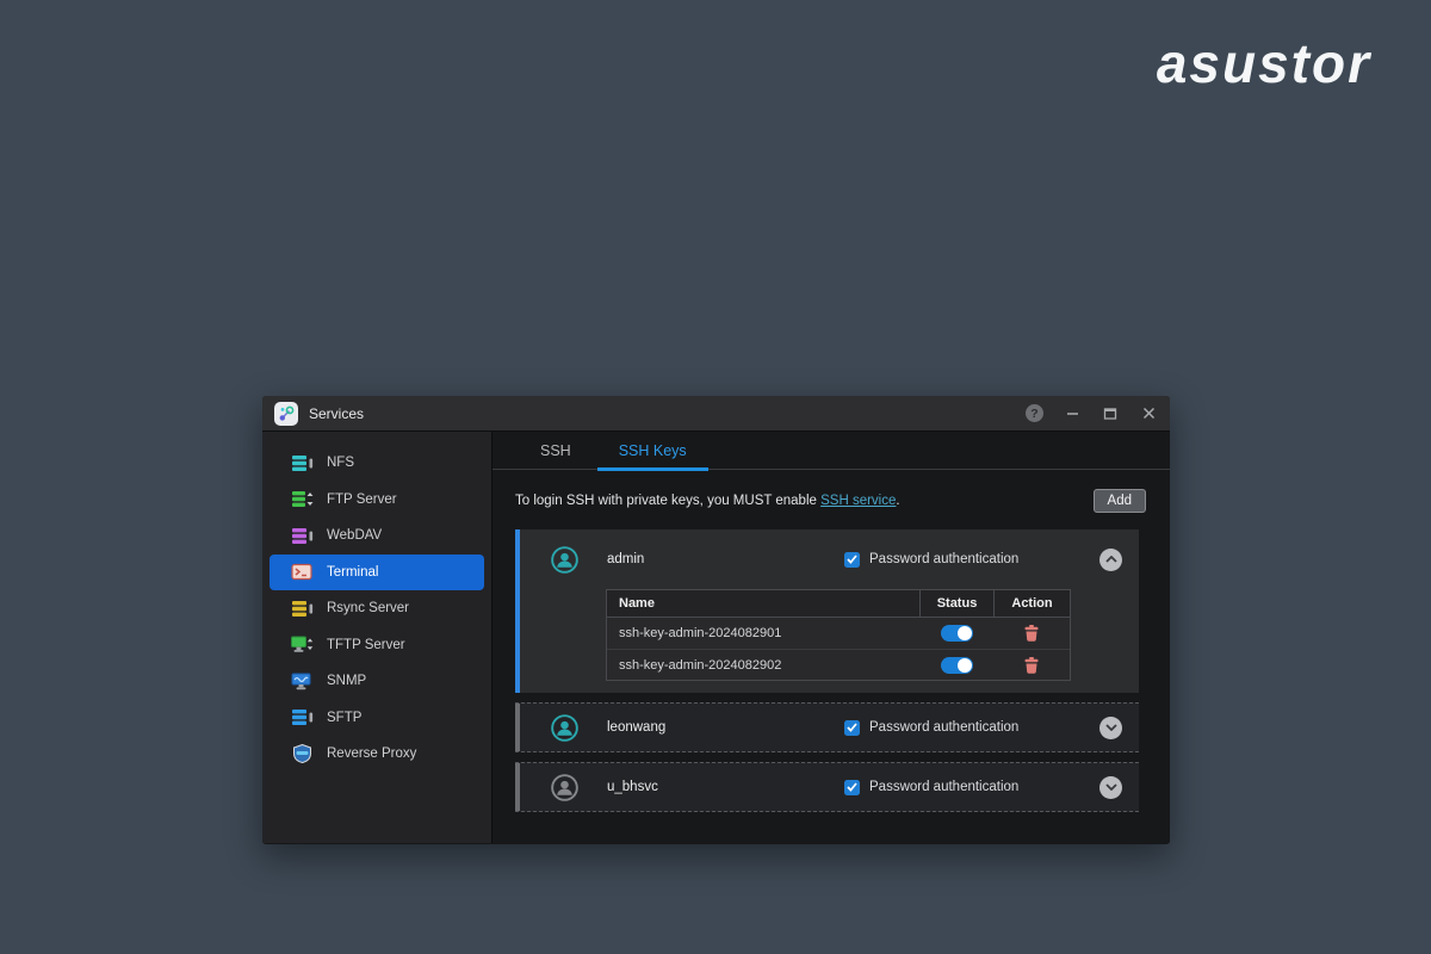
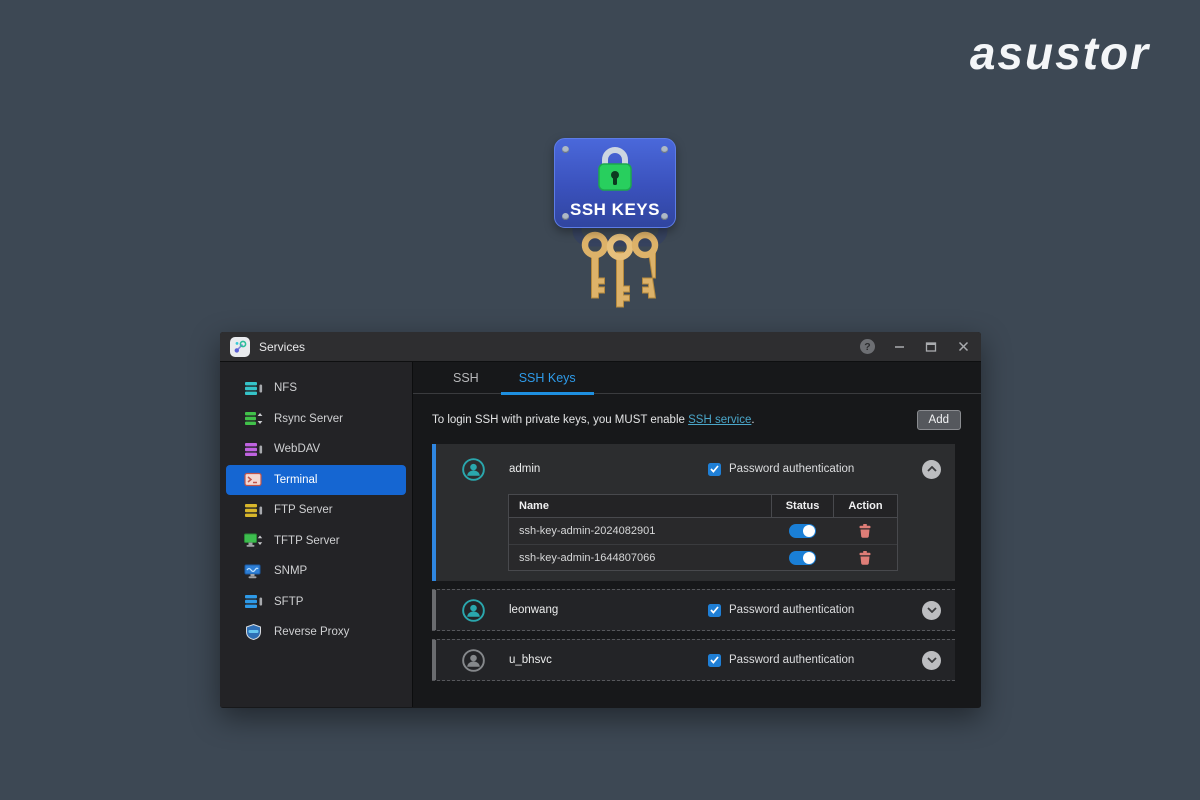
  asustor
+ SSH KEYS
  Services
  ?
  NFS
- FTP Server
+ Rsync Server
  WebDAV
  Terminal
- Rsync Server
+ FTP Server
  TFTP Server
  SNMP
  SFTP
  Reverse Proxy
  SSH
  SSH Keys
  To login SSH with private keys, you MUST enable SSH service.
  Add
  admin
  Password authentication
  Name
  Status
  Action
  ssh-key-admin-2024082901
- ssh-key-admin-2024082902
+ ssh-key-admin-1644807066
  leonwang
  Password authentication
  u_bhsvc
  Password authentication
